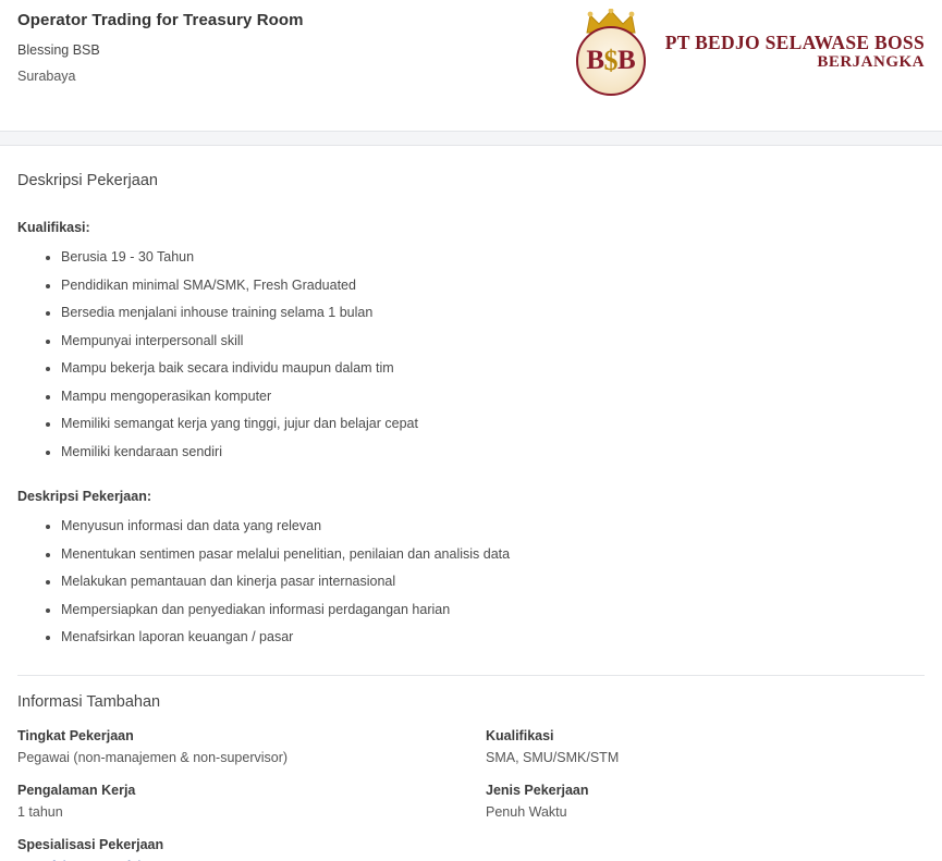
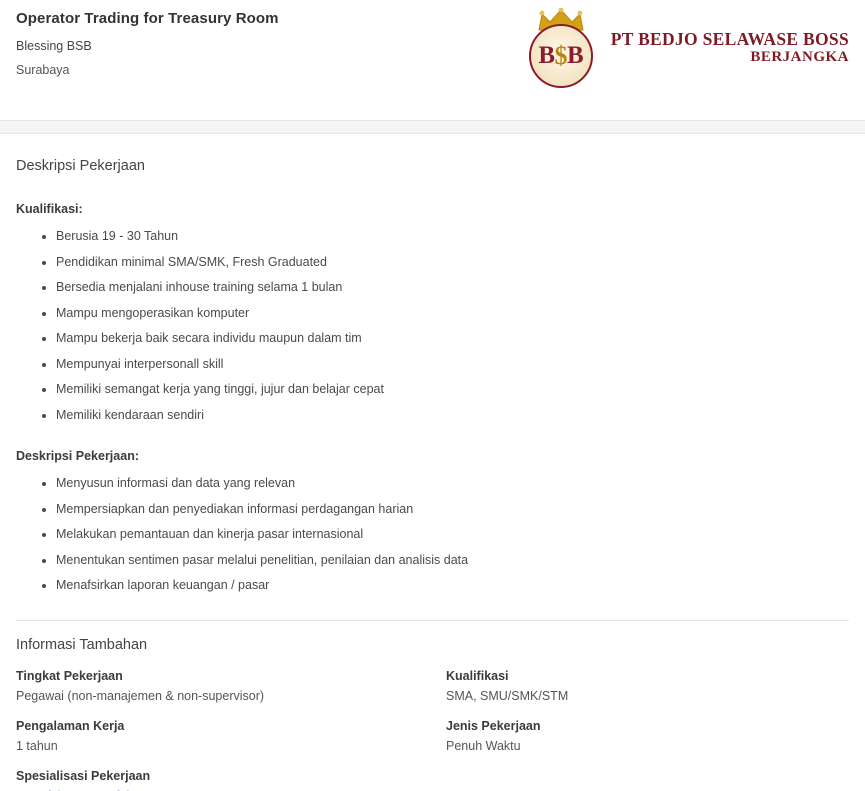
  Operator Trading for Treasury Room
  Blessing BSB
  Surabaya
  B
  $
  B
  PT BEDJO SELAWASE BOSS
  BERJANGKA
  Deskripsi Pekerjaan
  Kualifikasi:
  Berusia 19 - 30 Tahun
  Pendidikan minimal SMA/SMK, Fresh Graduated
  Bersedia menjalani inhouse training selama 1 bulan
- Mempunyai interpersonall skill
+ Mampu mengoperasikan komputer
  Mampu bekerja baik secara individu maupun dalam tim
- Mampu mengoperasikan komputer
+ Mempunyai interpersonall skill
  Memiliki semangat kerja yang tinggi, jujur dan belajar cepat
  Memiliki kendaraan sendiri
  Deskripsi Pekerjaan:
  Menyusun informasi dan data yang relevan
- Menentukan sentimen pasar melalui penelitian, penilaian dan analisis data
+ Mempersiapkan dan penyediakan informasi perdagangan harian
  Melakukan pemantauan dan kinerja pasar internasional
- Mempersiapkan dan penyediakan informasi perdagangan harian
+ Menentukan sentimen pasar melalui penelitian, penilaian dan analisis data
  Menafsirkan laporan keuangan / pasar
  Informasi Tambahan
  Tingkat Pekerjaan
  Pegawai (non-manajemen & non-supervisor)
  Kualifikasi
  SMA, SMU/SMK/STM
  Pengalaman Kerja
  1 tahun
  Jenis Pekerjaan
  Penuh Waktu
  Spesialisasi Pekerjaan
